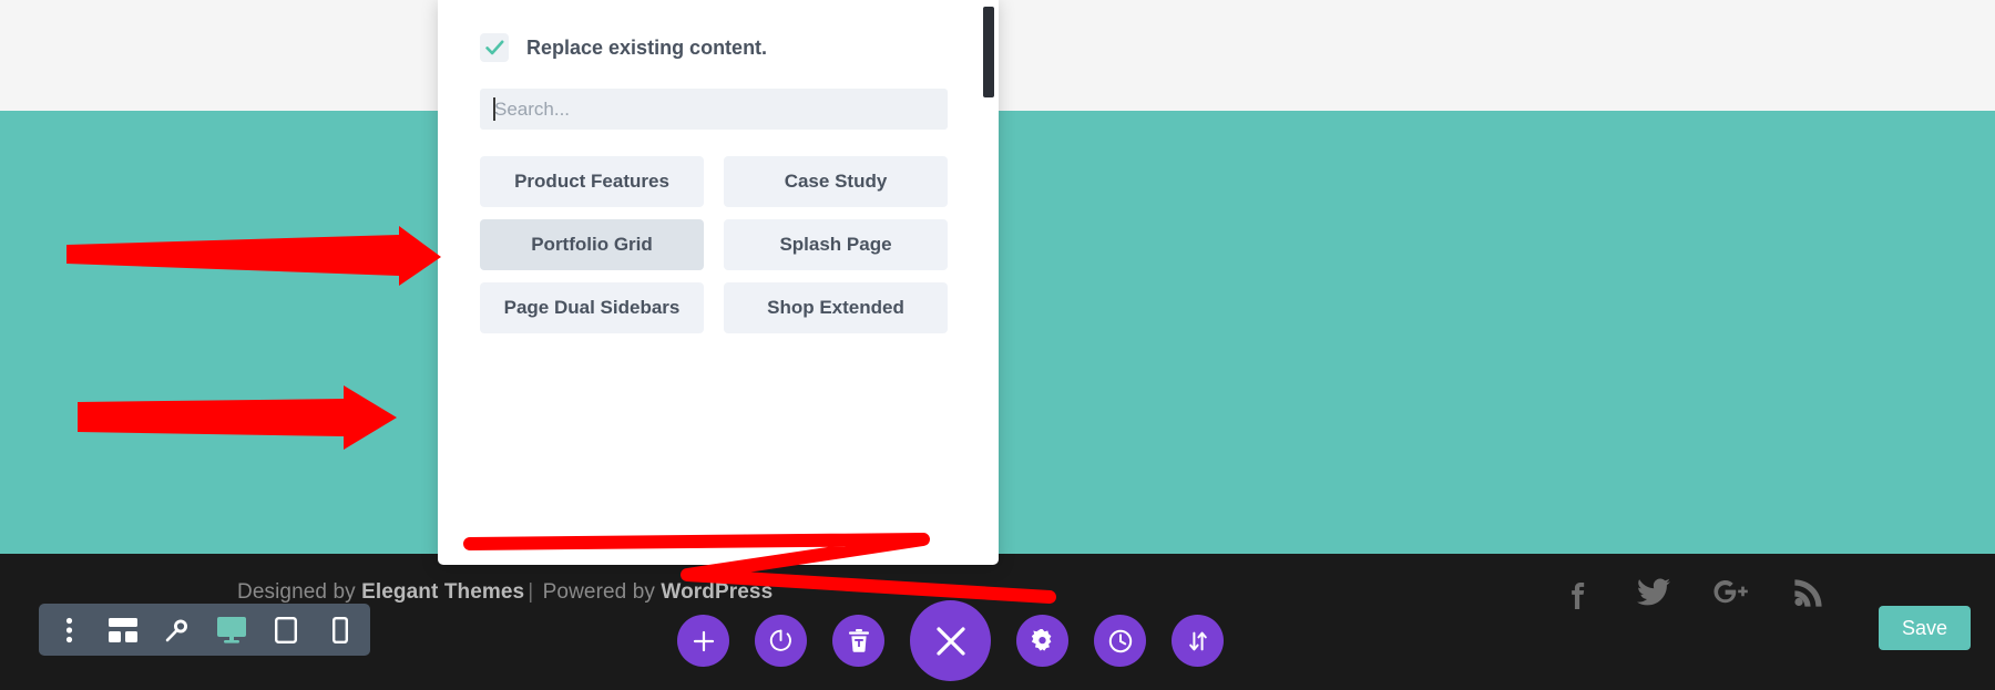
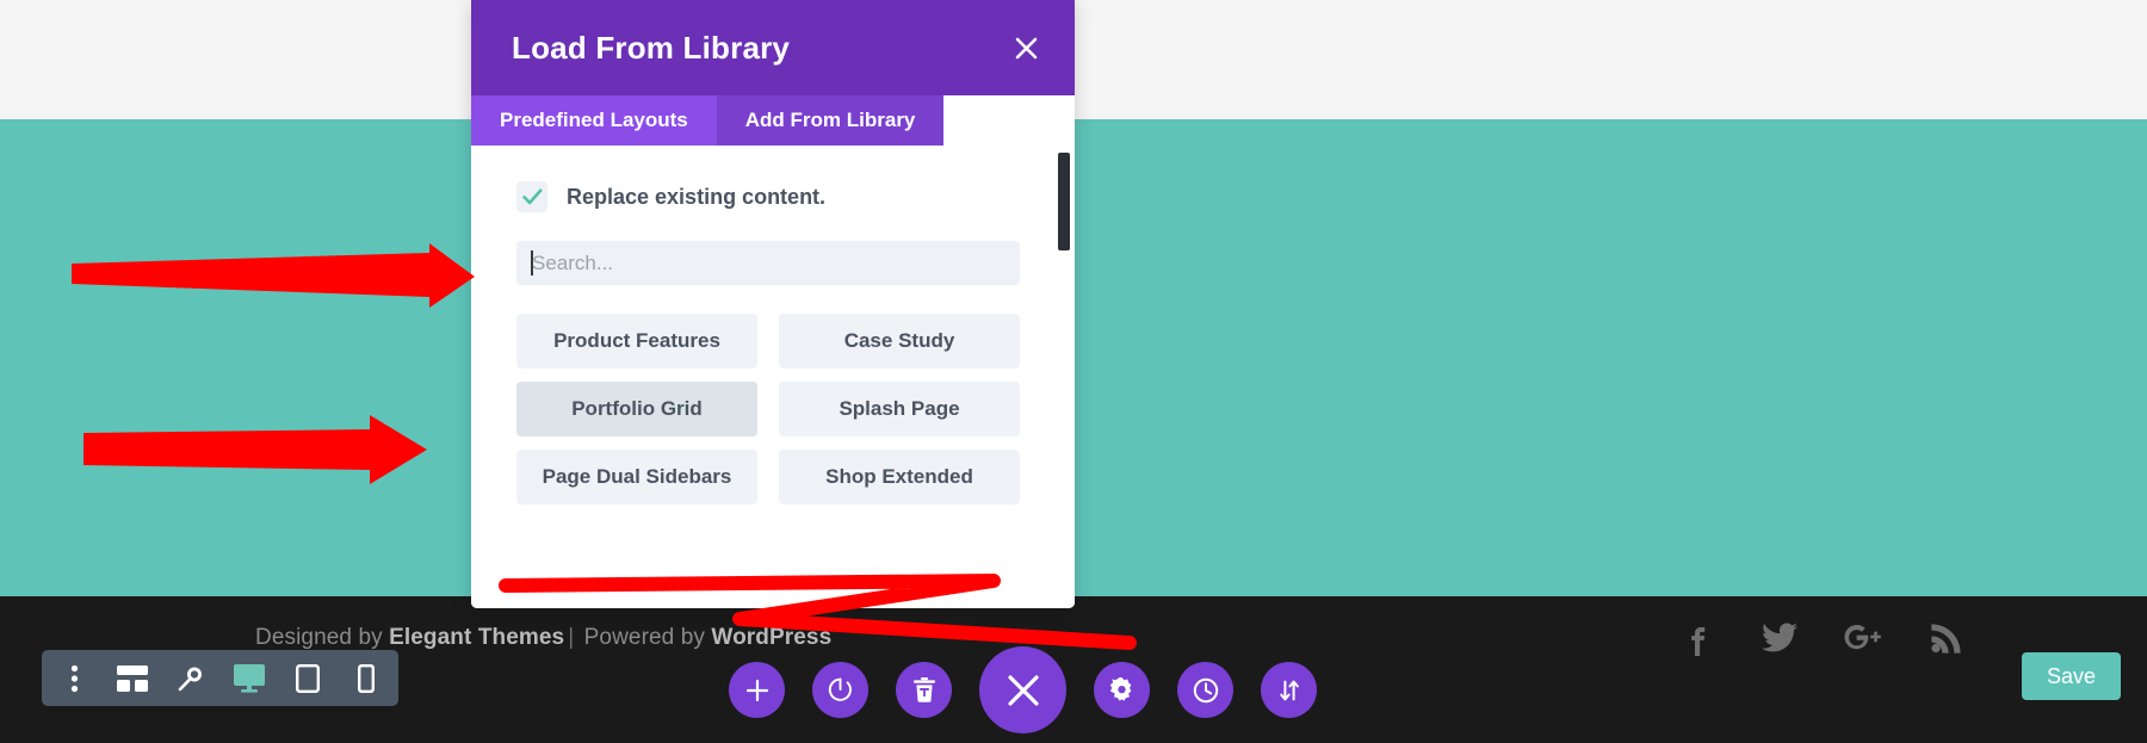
  Designed by Elegant Themes | Powered by WordPress
  Save
+ Load From Library
+ Predefined Layouts
+ Add From Library
  Replace existing content.
  Search...
  Product Features
  Case Study
  Portfolio Grid
  Splash Page
  Page Dual Sidebars
  Shop Extended
